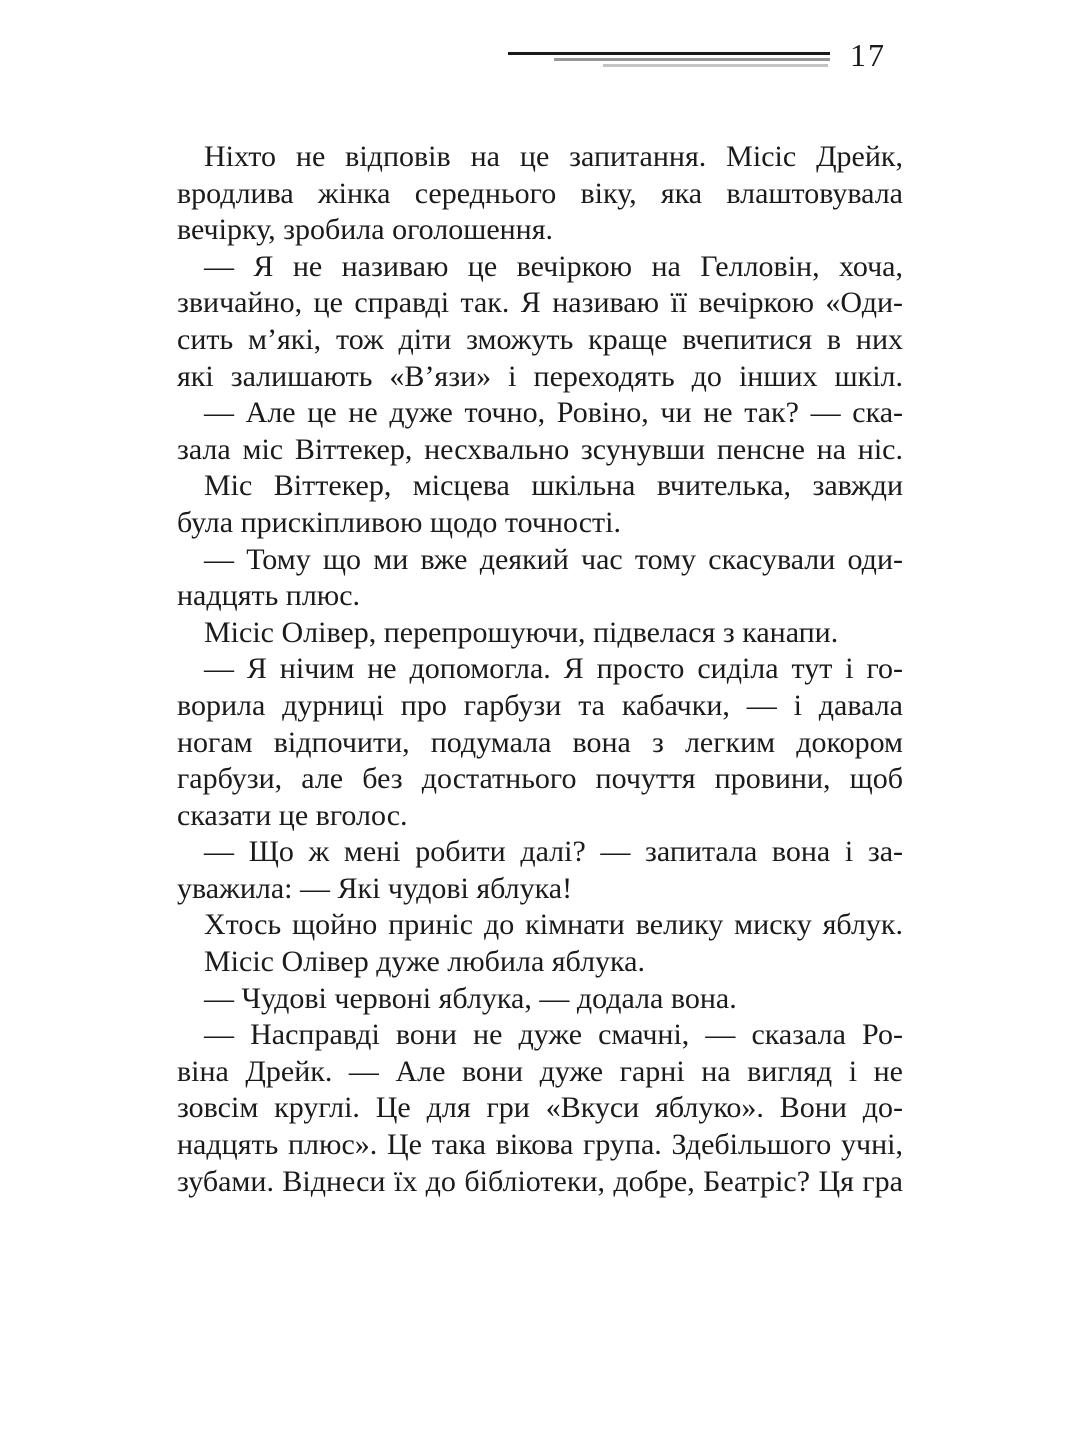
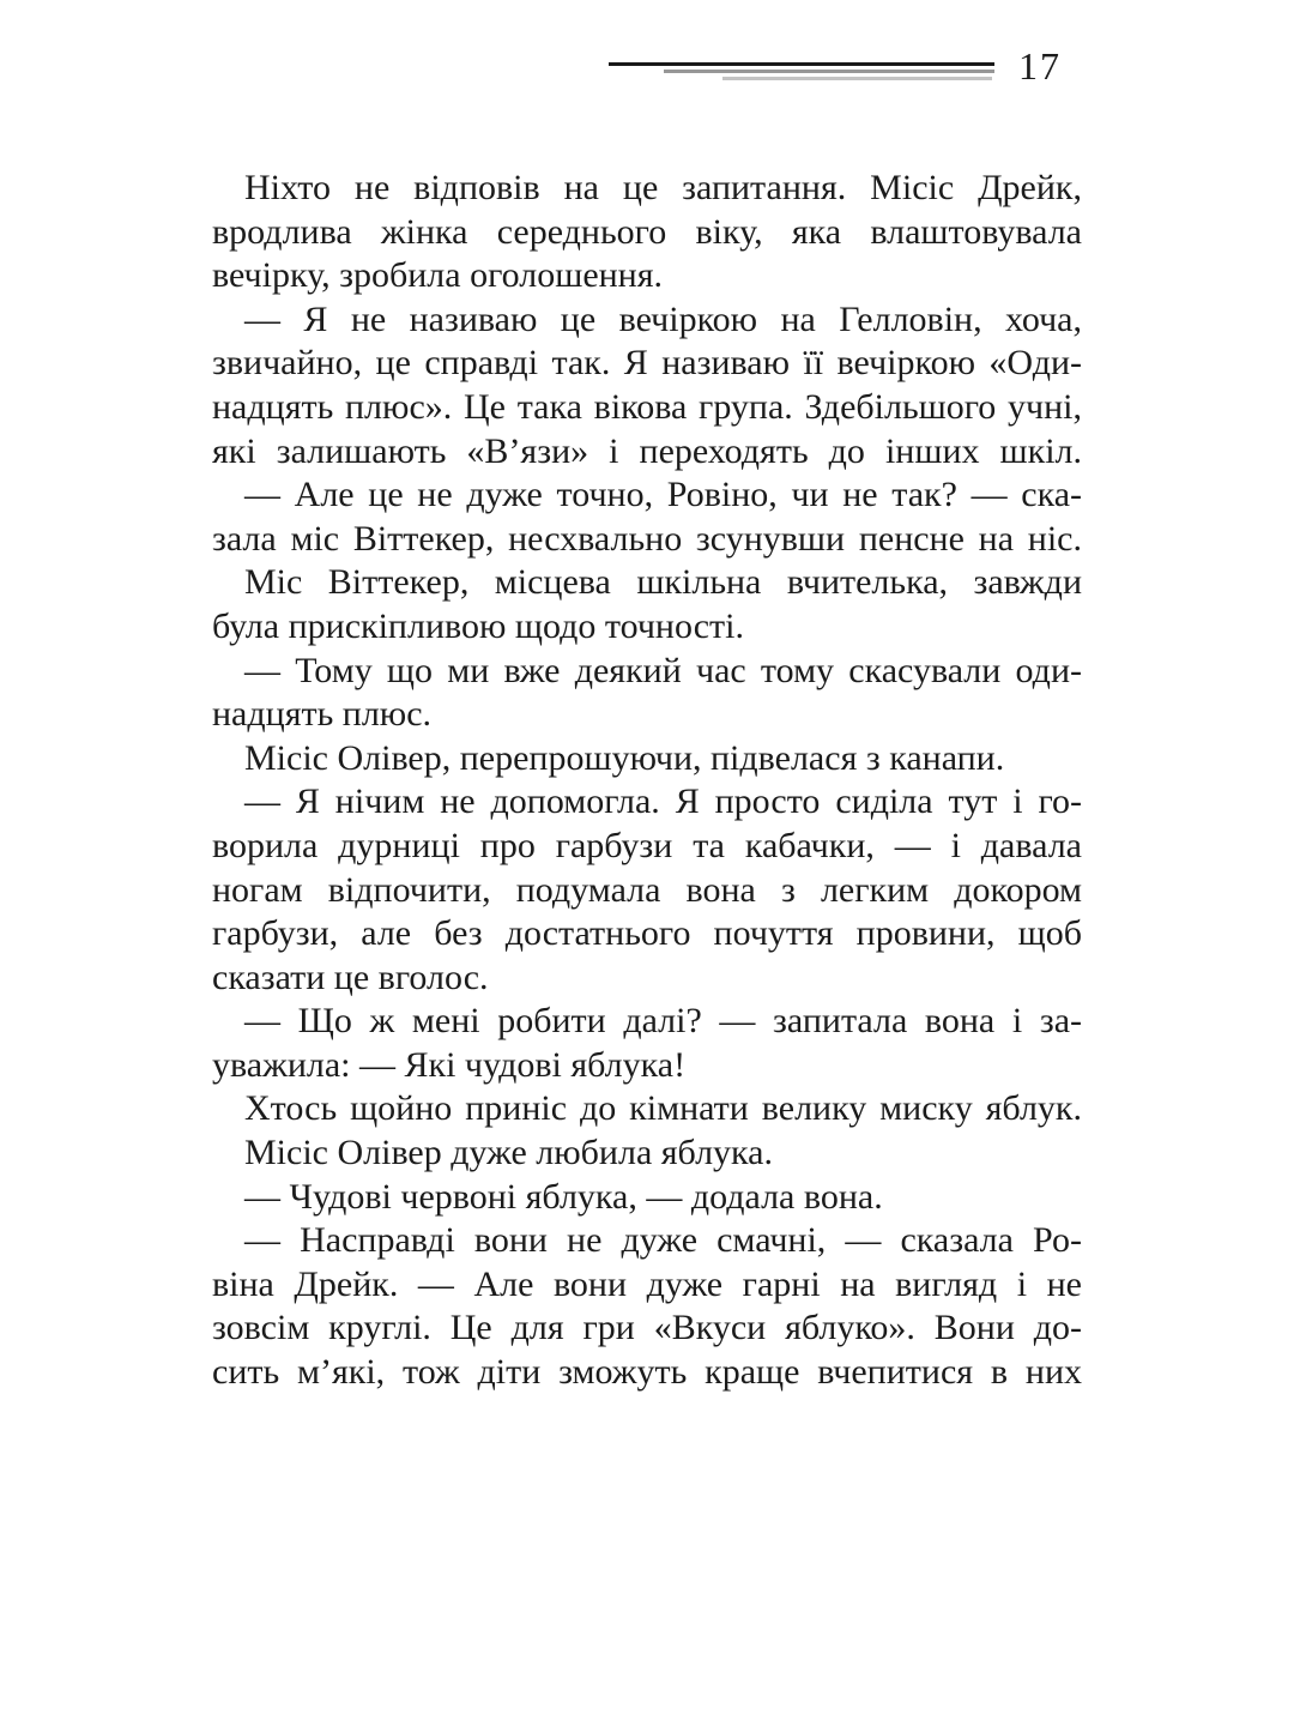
  17
  Ніхто не відповів на це запитання. Місіс Дрейк,
  вродлива жінка середнього віку, яка влаштовувала
  вечірку, зробила оголошення.
  — Я не називаю це вечіркою на Гелловін, хоча,
  звичайно, це справді так. Я називаю її вечіркою «Оди-
- сить м’які, тож діти зможуть краще вчепитися в них
+ надцять плюс». Це така вікова група. Здебільшого учні,
  які залишають «В’язи» і переходять до інших шкіл.
  — Але це не дуже точно, Ровіно, чи не так? — ска-
  зала міс Віттекер, несхвально зсунувши пенсне на ніс.
  Міс Віттекер, місцева шкільна вчителька, завжди
  була прискіпливою щодо точності.
  — Тому що ми вже деякий час тому скасували оди-
  надцять плюс.
  Місіс Олівер, перепрошуючи, підвелася з канапи.
  — Я нічим не допомогла. Я просто сиділа тут і го-
  ворила дурниці про гарбузи та кабачки, — і давала
  ногам відпочити, подумала вона з легким докором
  гарбузи, але без достатнього почуття провини, щоб
  сказати це вголос.
  — Що ж мені робити далі? — запитала вона і за-
  уважила: — Які чудові яблука!
  Хтось щойно приніс до кімнати велику миску яблук.
  Місіс Олівер дуже любила яблука.
  — Чудові червоні яблука, — додала вона.
  — Насправді вони не дуже смачні, — сказала Ро-
  віна Дрейк. — Але вони дуже гарні на вигляд і не
  зовсім круглі. Це для гри «Вкуси яблуко». Вони до-
- надцять плюс». Це така вікова група. Здебільшого учні,
+ сить м’які, тож діти зможуть краще вчепитися в них
- зубами. Віднеси їх до бібліотеки, добре, Беатріс? Ця гра
